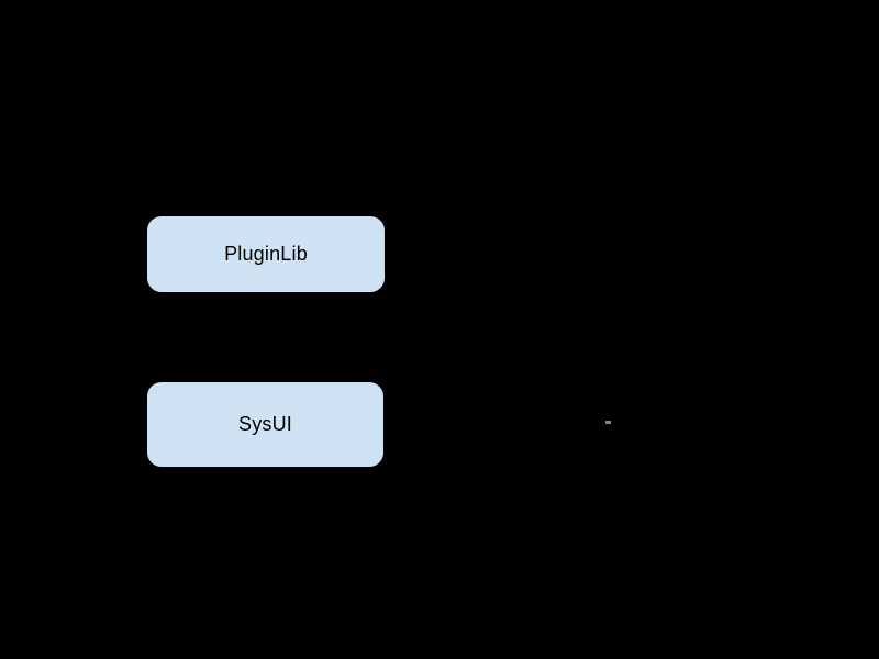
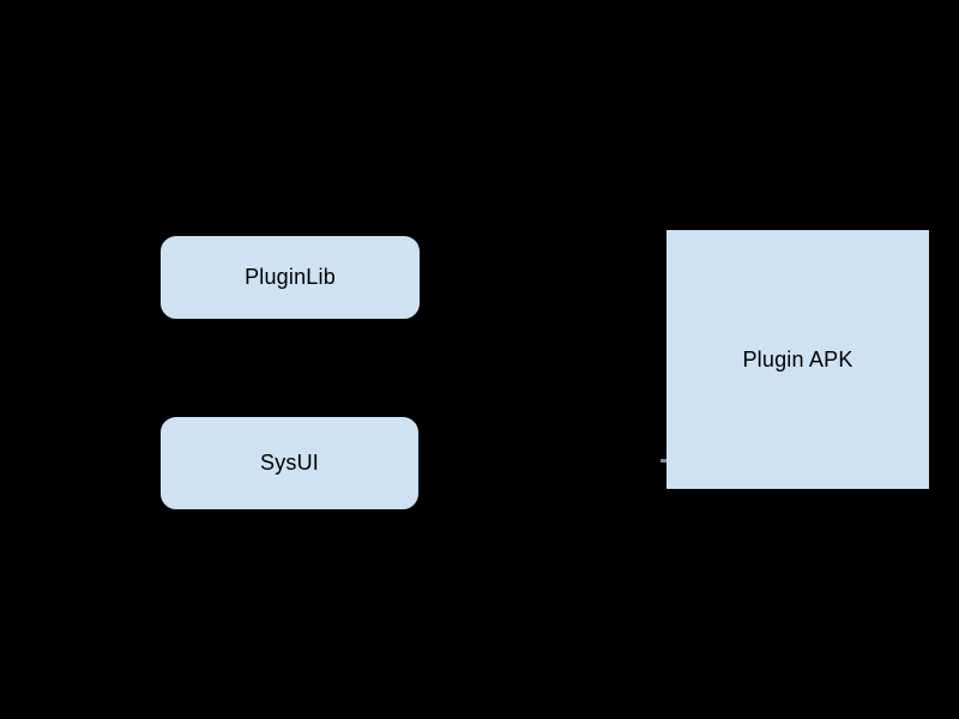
  PluginLib
  SysUI
+ Plugin APK
